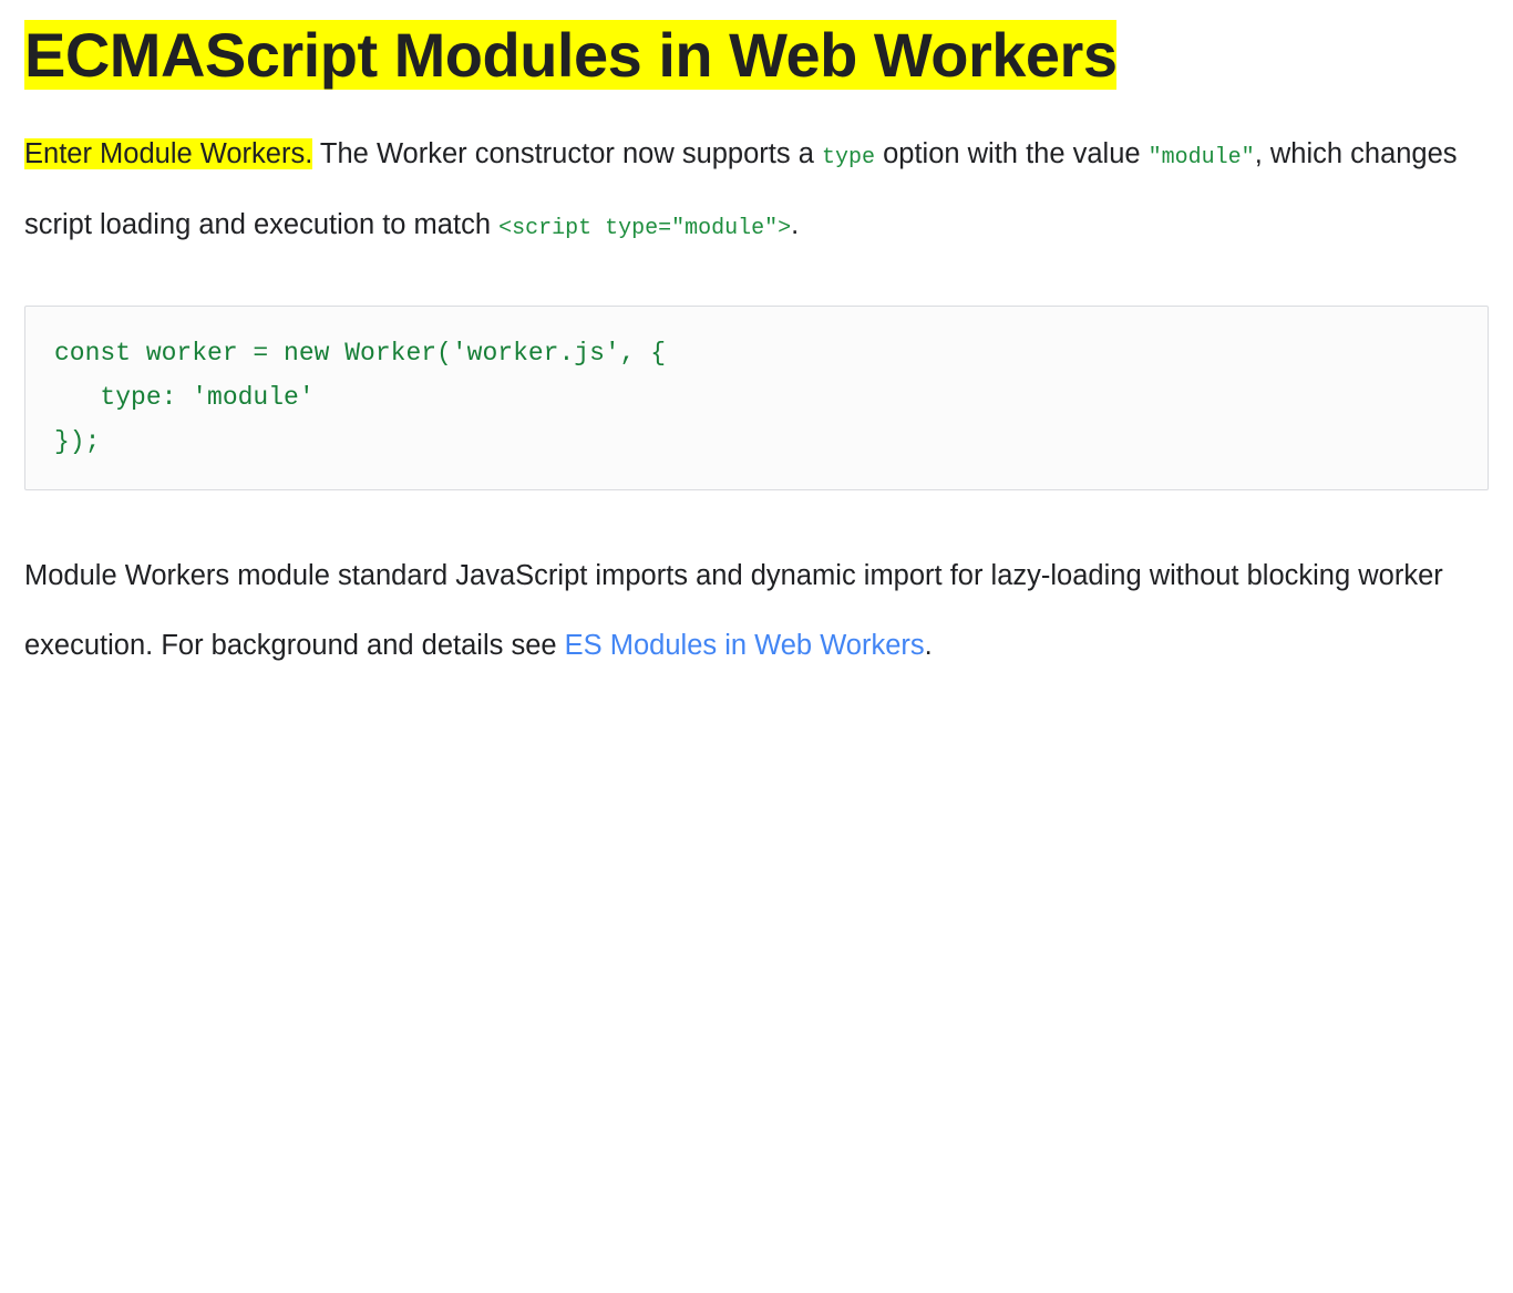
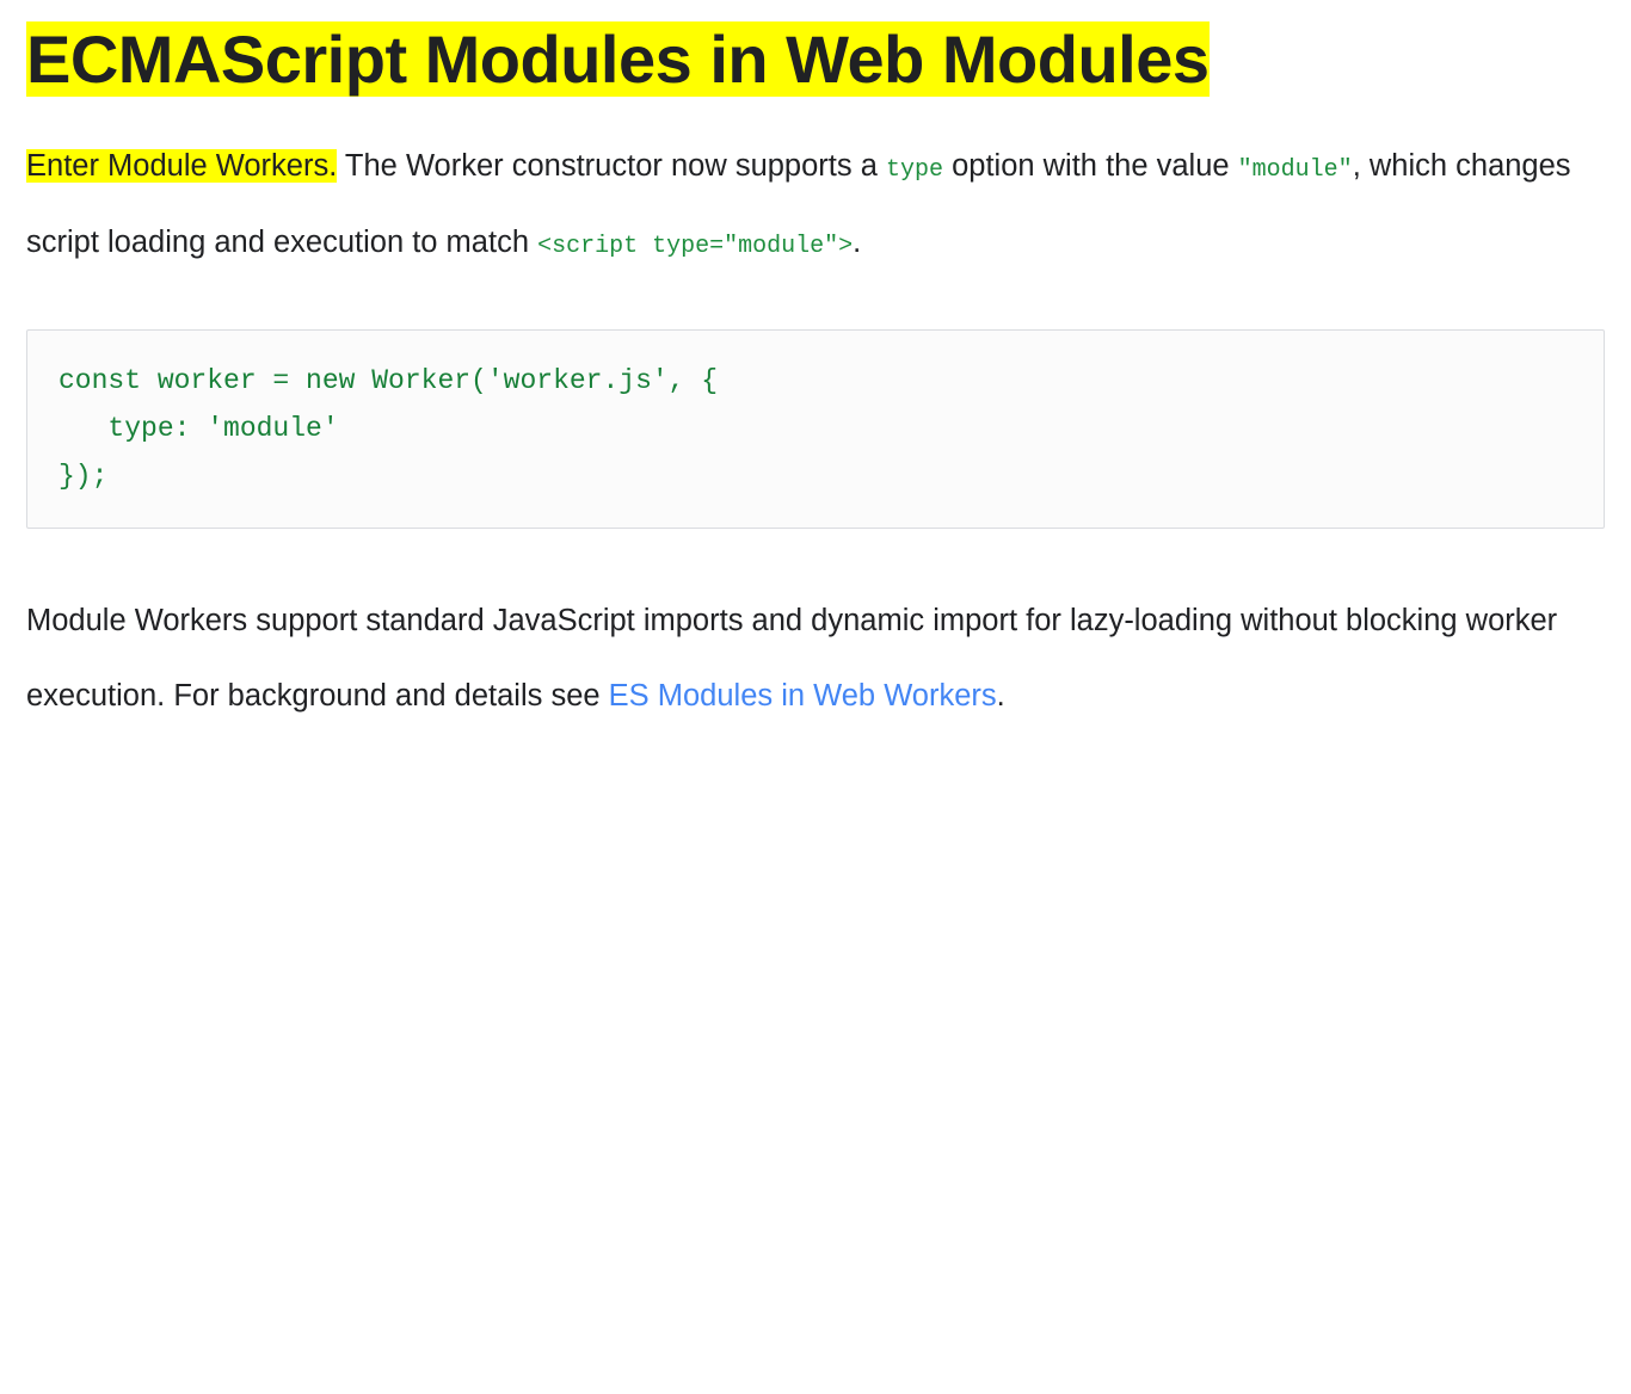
- ECMAScript Modules in Web Workers
+ ECMAScript Modules in Web Modules
  Enter Module Workers. The Worker constructor now supports a type option with the value "module", which changes script loading and execution to match <script type="module">.
  const worker = new Worker('worker.js', {
  type: 'module'
  });
- Module Workers module standard JavaScript imports and dynamic import for lazy-loading without blocking worker execution. For background and details see ES Modules in Web Workers.
+ Module Workers support standard JavaScript imports and dynamic import for lazy-loading without blocking worker execution. For background and details see ES Modules in Web Workers.
